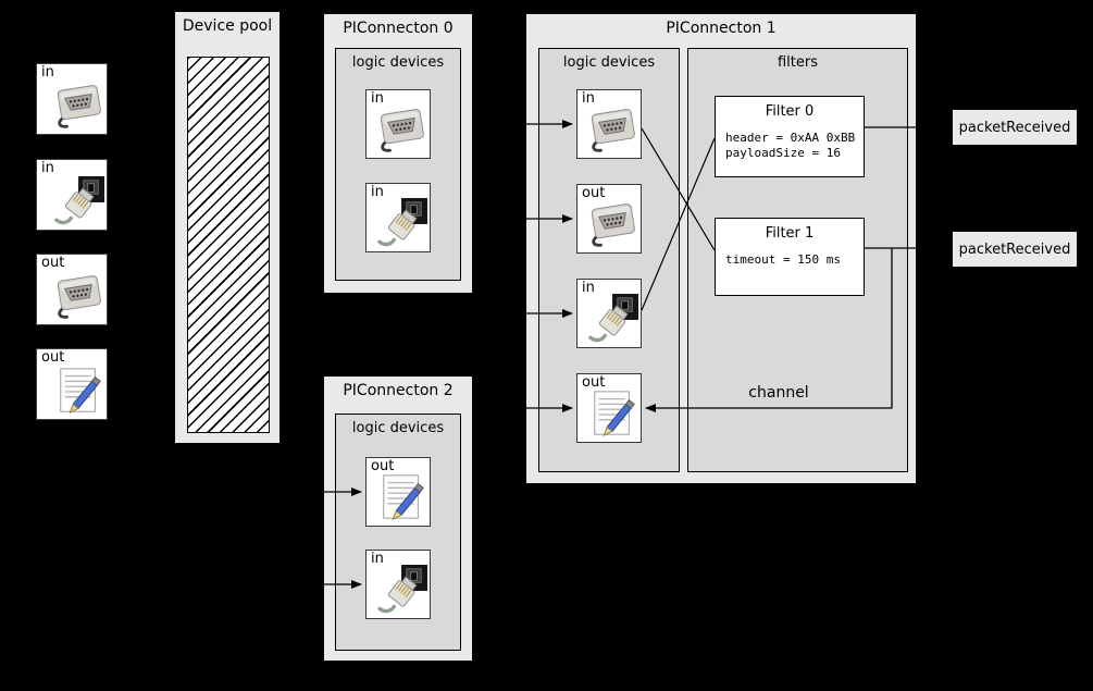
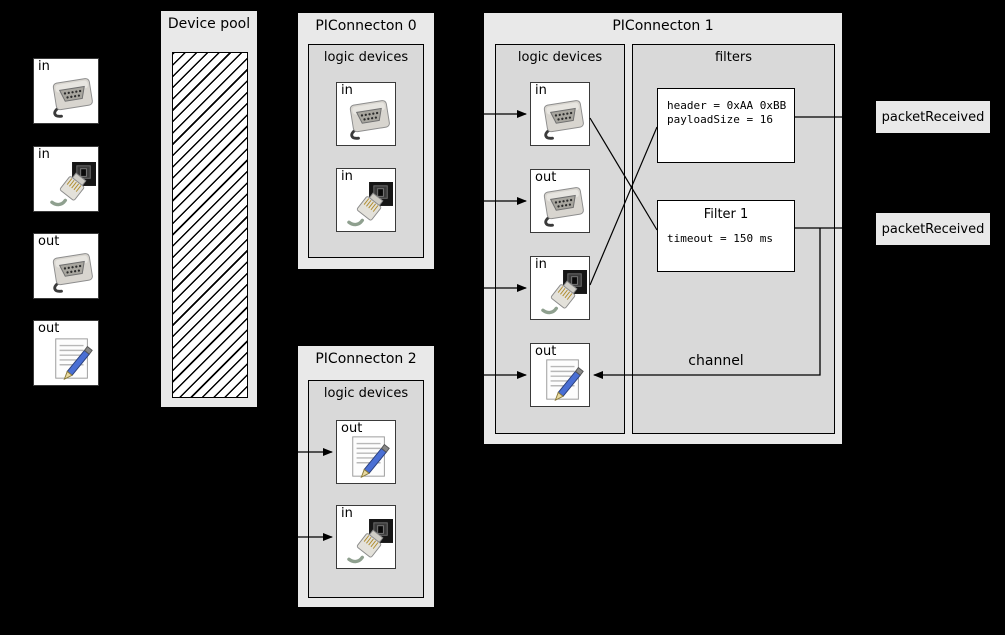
  in
  in
  out
  out
  Device pool
  PIConnecton 0
  logic devices
  in
  in
  PIConnecton 2
  logic devices
  out
  in
  PIConnecton 1
  logic devices
  filters
  in
  out
  in
  out
- Filter 0
  header = 0xAA 0xBB
  payloadSize = 16
  Filter 1
  timeout = 150 ms
  channel
  packetReceived
  packetReceived
